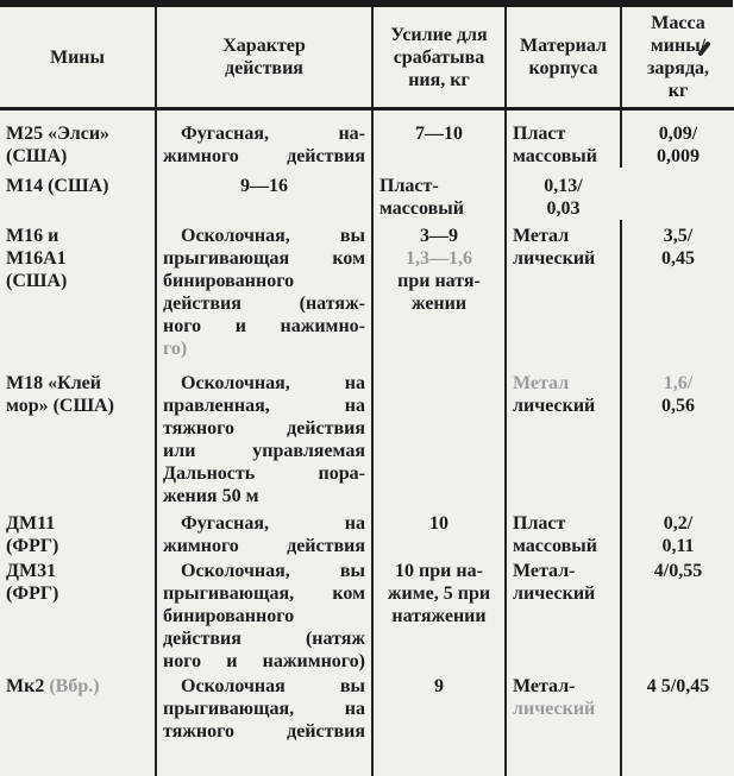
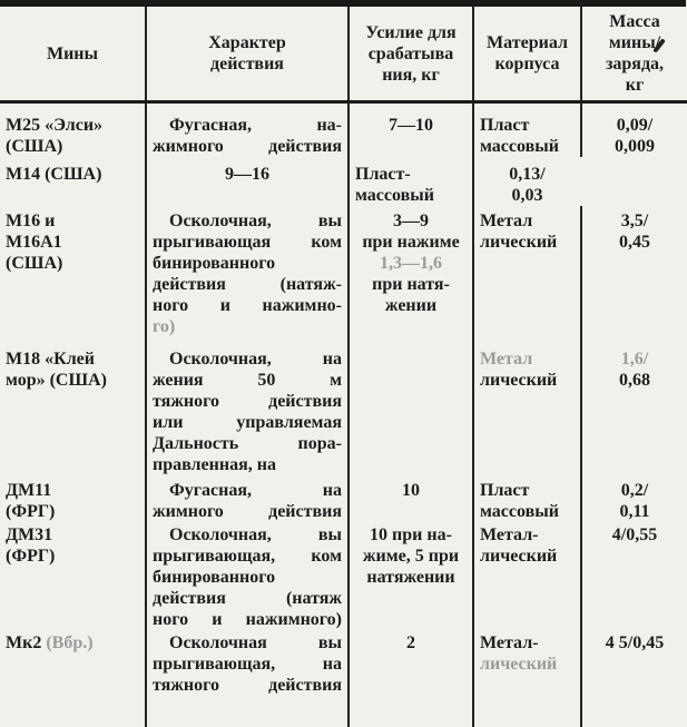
  Мины
  Характер
  действия
  Усилие для
  срабатыва
  ния, кг
  Материал
  корпуса
  Масса
  мины
  заряда,
  кг
  М25 «Элси»
  (США)
  Фугасная, на-
  жимного действия
  7—10
  Пласт
  массовый
  0,09/
  0,009
  М14 (США)
  9—16
  Пласт-
  массовый
  0,13/
  0,03
  М16 и
  М16А1
  (США)
  Осколочная, вы
  прыгивающая ком
  бинированного
  действия (натяж-
  ного и нажимно-
  го)
  3—9
+ при нажиме
  1,3—1,6
  при натя-
  жении
  Метал
  лический
  3,5/
  0,45
  М18 «Клей
  мор» (США)
  Осколочная, на
- правленная, на
+ жения 50 м
  тяжного действия
  или управляемая
  Дальность пора-
- жения 50 м
+ правленная, на
  Метал
  лический
  1,6/
- 0,56
+ 0,68
  ДМ11
  (ФРГ)
  Фугасная, на
  жимного действия
  10
  Пласт
  массовый
  0,2/
  0,11
  ДМ31
  (ФРГ)
  Осколочная, вы
  прыгивающая, ком
  бинированного
  действия (натяж
  ного и нажимного)
  10 при на-
  жиме, 5 при
  натяжении
  Метал-
  лический
  4/0,55
  Мк2 (Вбр.)
  Осколочная вы
  прыгивающая, на
  тяжного действия
- 9
+ 2
  Метал-
  лический
  4 5/0,45
